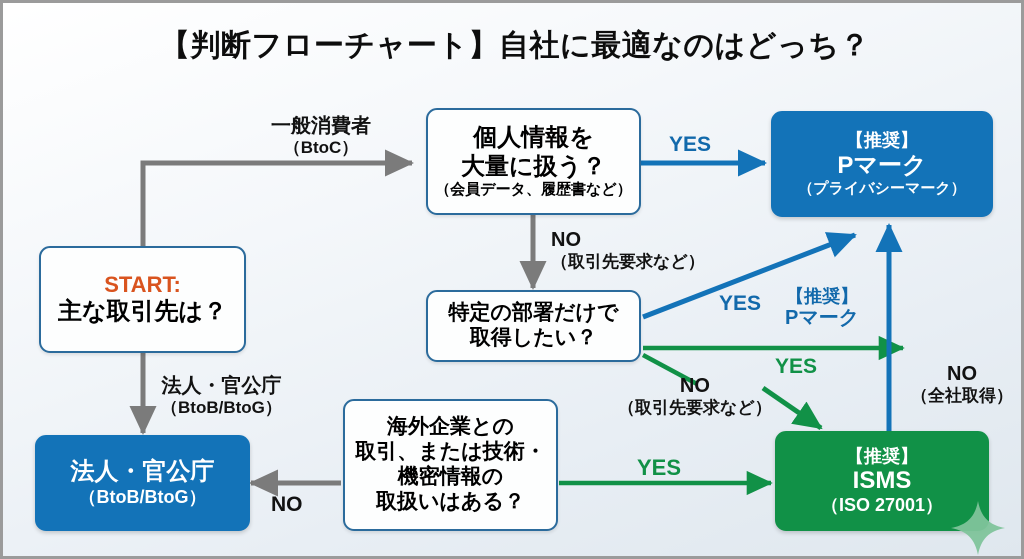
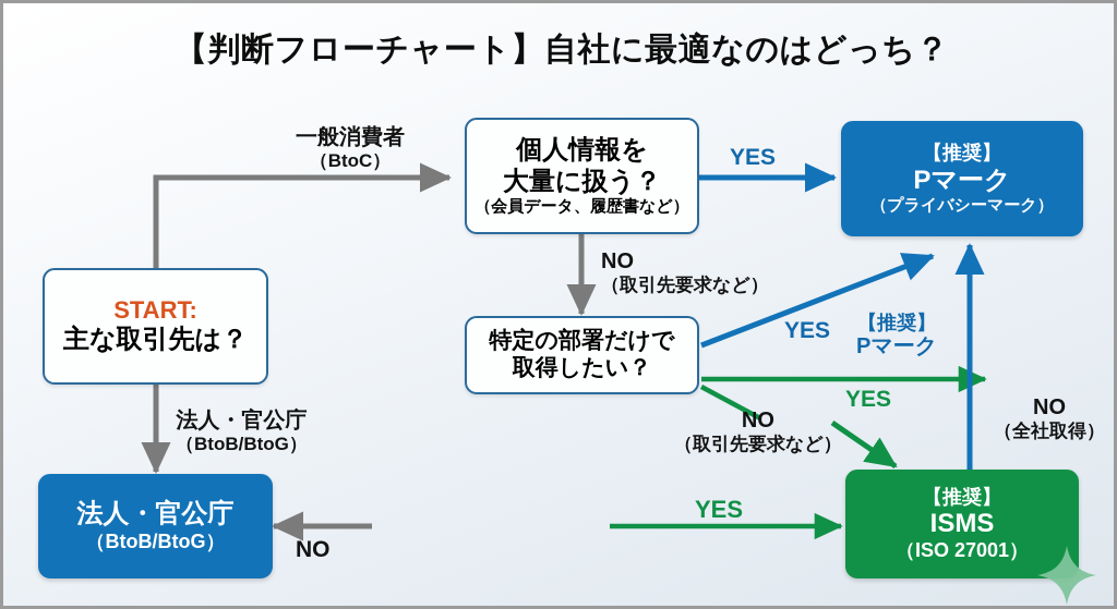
  【判断フローチャート】自社に最適なのはどっち？
  START:
  主な取引先は？
  個人情報を
  大量に扱う？
  （会員データ、履歴書など）
  【推奨】
  Pマーク
  （プライバシーマーク）
  特定の部署だけで
  取得したい？
- 海外企業との
- 取引、または技術・
- 機密情報の
- 取扱いはある？
  法人・官公庁
  （BtoB/BtoG）
  【推奨】
  ISMS
  （ISO 27001）
  一般消費者
  （BtoC）
  法人・官公庁
  （BtoB/BtoG）
  YES
  NO
  （取引先要求など）
  YES
  【推奨】
  Pマーク
  YES
  NO
  （取引先要求など）
  NO
  （全社取得）
  YES
  NO
